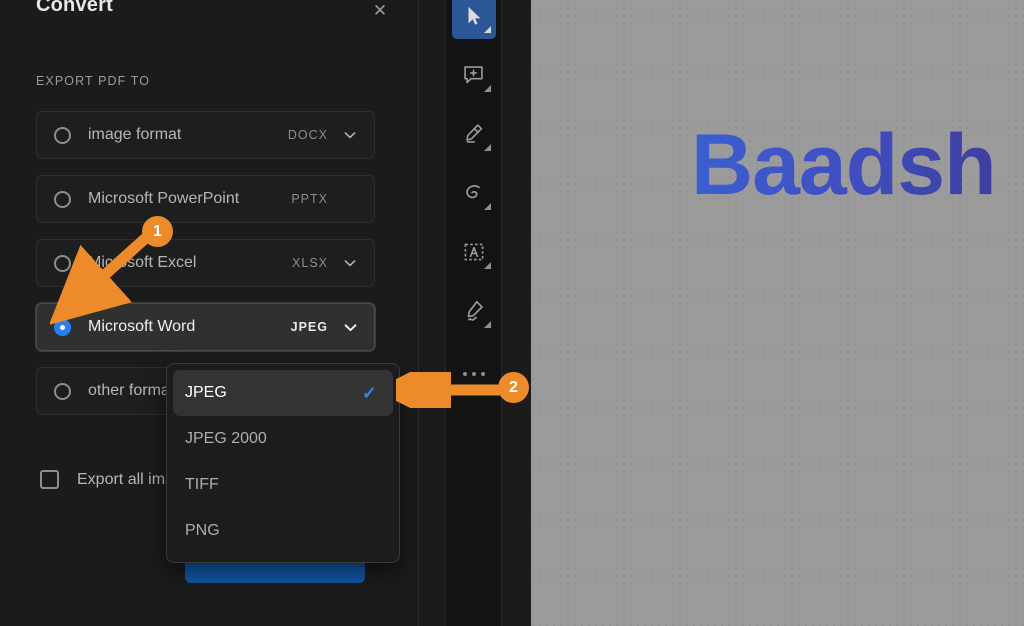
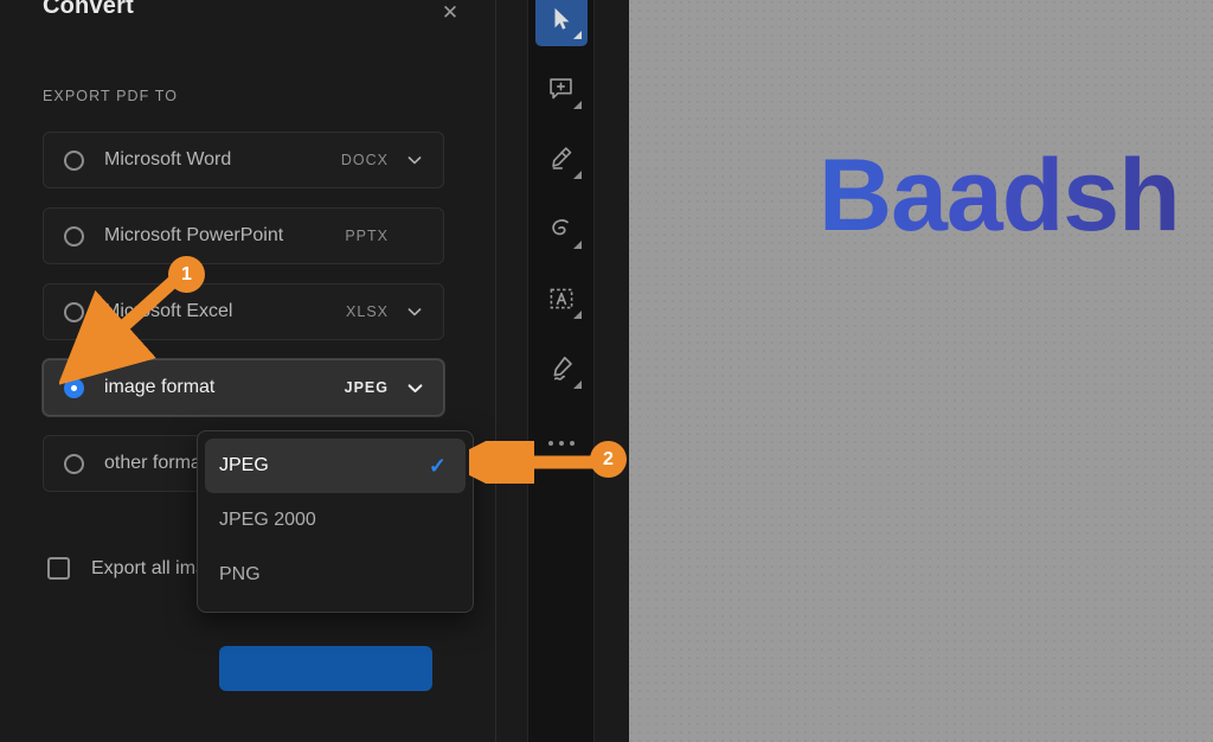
  Baadsh
  Convert
  ✕
  EXPORT PDF TO
- image format
+ Microsoft Word
  DOCX
  Microsoft PowerPoint
  PPTX
  Micsoft Excel
  XLSX
- Microsoft Word
+ image format
  JPEG
  other form
  Export all im
  JPEG
  ✓
  JPEG 2000
- TIFF
  PNG
  1
  2
